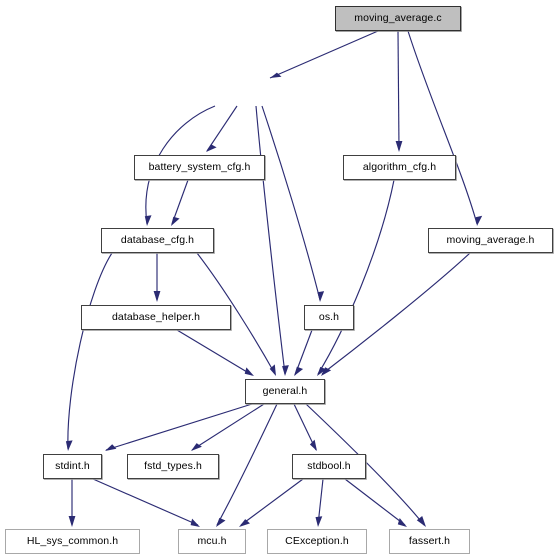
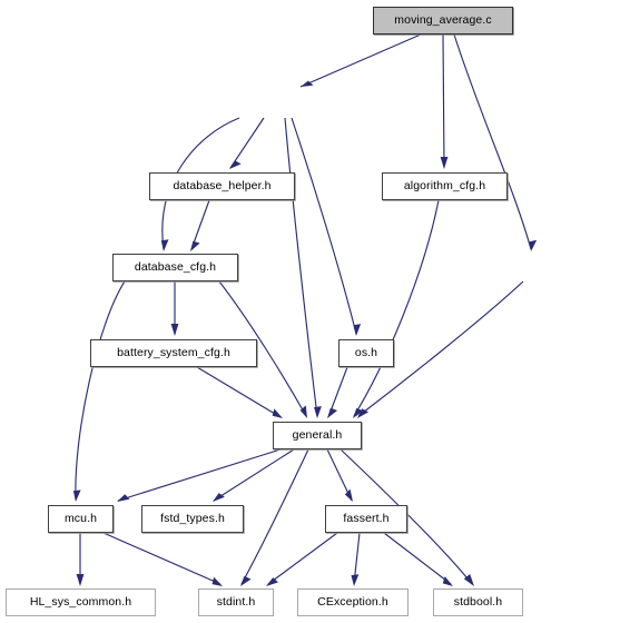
  moving_average.c
- battery_system_cfg.h
+ database_helper.h
  algorithm_cfg.h
  database_cfg.h
- moving_average.h
- database_helper.h
+ battery_system_cfg.h
  os.h
  general.h
- stdint.h
+ mcu.h
  fstd_types.h
- stdbool.h
+ fassert.h
  HL_sys_common.h
- mcu.h
+ stdint.h
  CException.h
- fassert.h
+ stdbool.h
